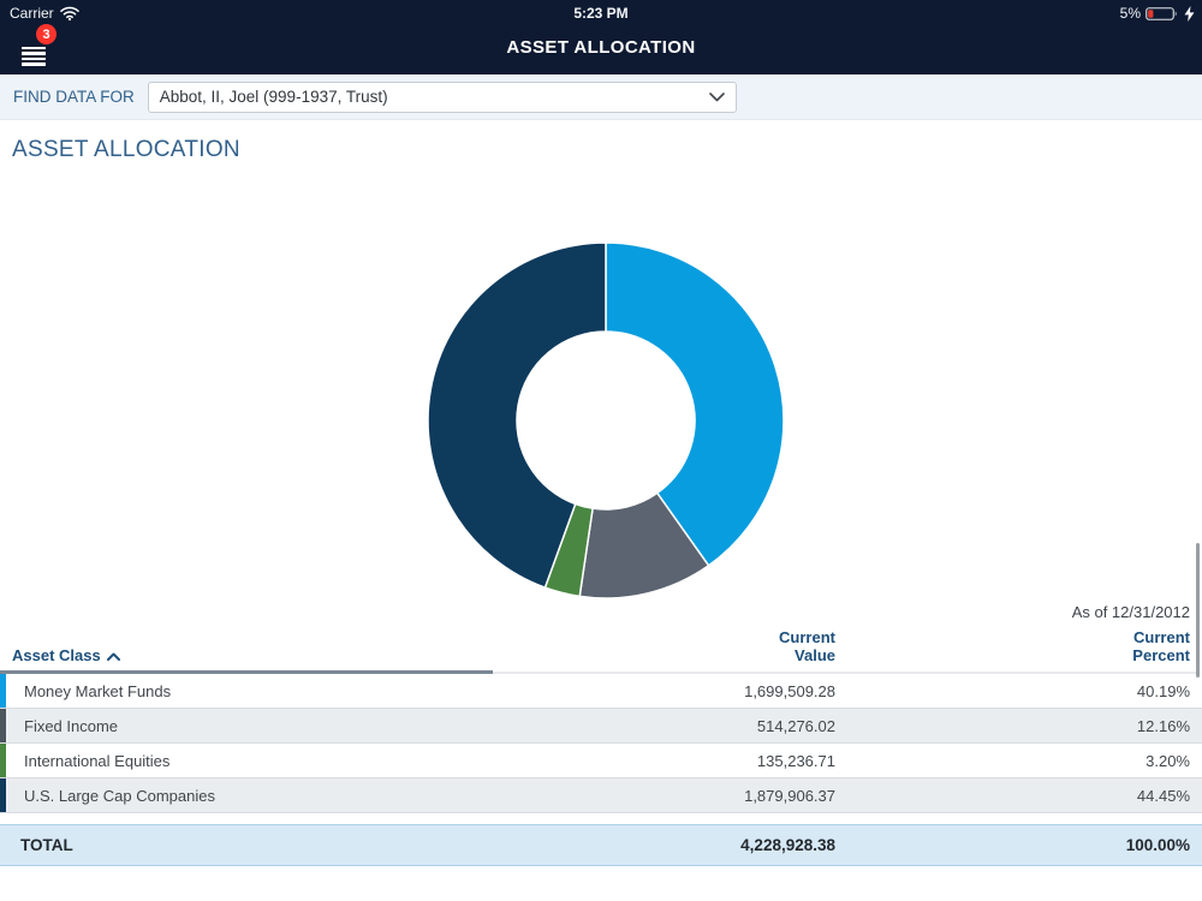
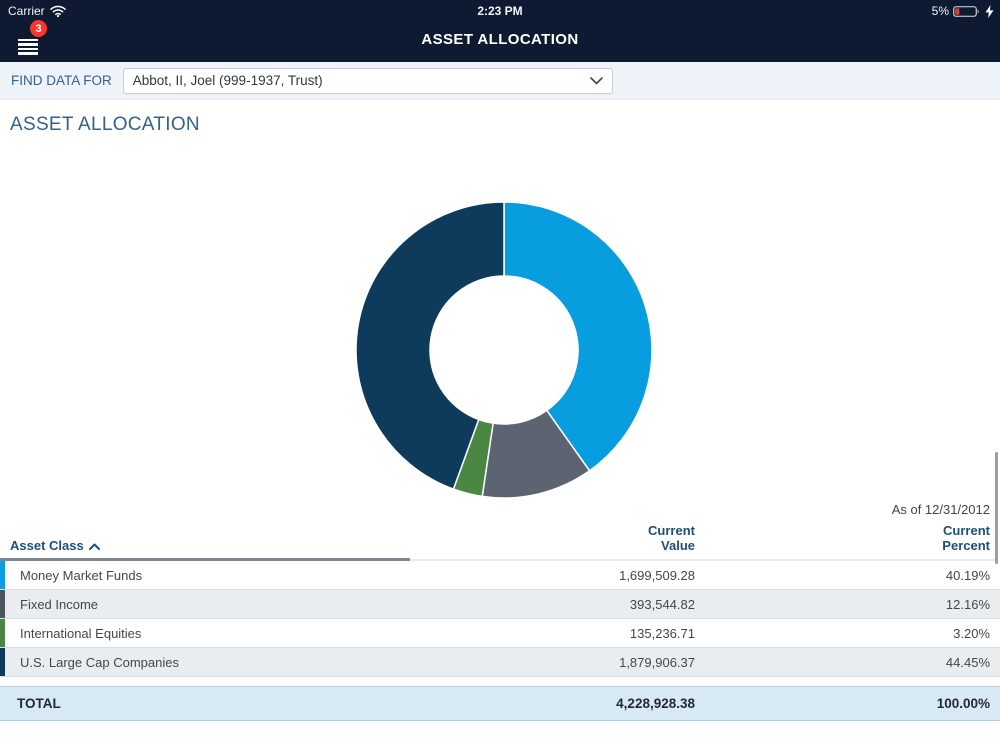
  Carrier
- 5:23 PM
+ 2:23 PM
  5%
  3
  ASSET ALLOCATION
  FIND DATA FOR
  Abbot, II, Joel (999-1937, Trust)
  ASSET ALLOCATION
  As of 12/31/2012
  Asset Class
  Current
  Value
  Current
  Percent
  Money Market Funds
  1,699,509.28
  40.19%
  Fixed Income
- 514,276.02
+ 393,544.82
  12.16%
  International Equities
  135,236.71
  3.20%
  U.S. Large Cap Companies
  1,879,906.37
  44.45%
  TOTAL
  4,228,928.38
  100.00%
